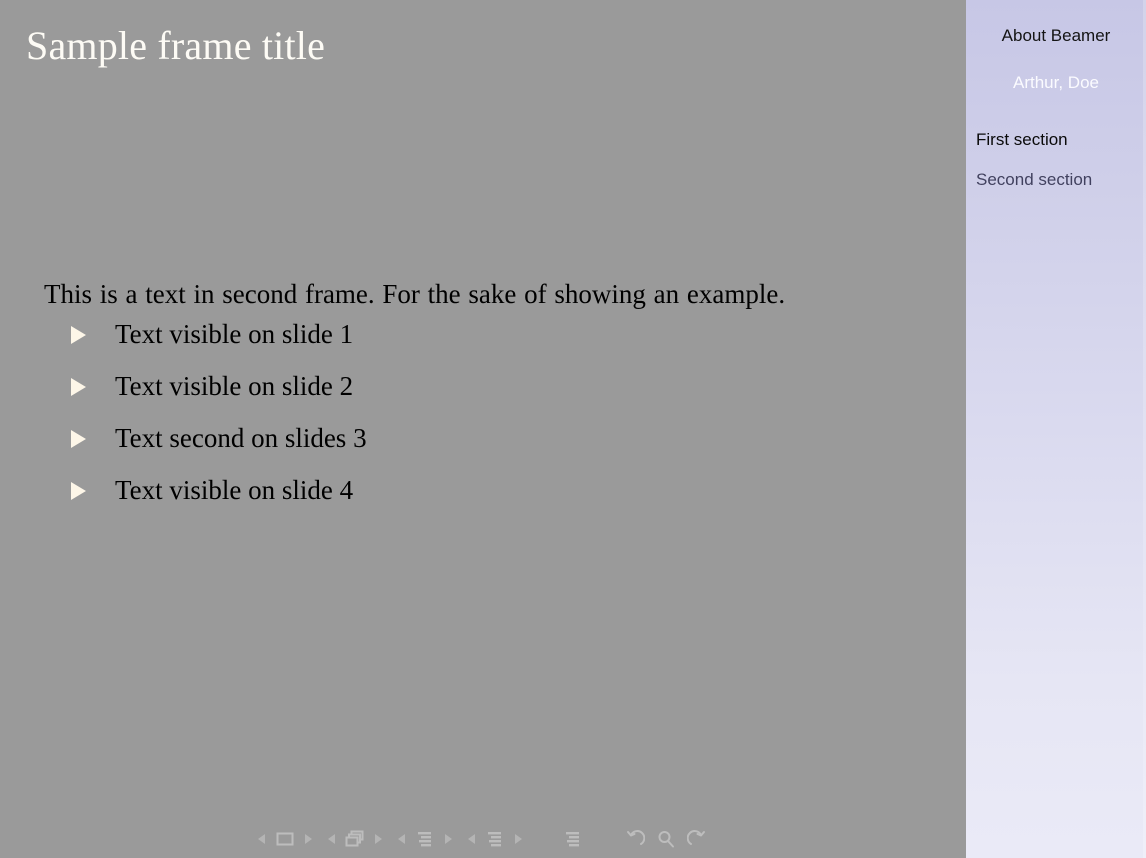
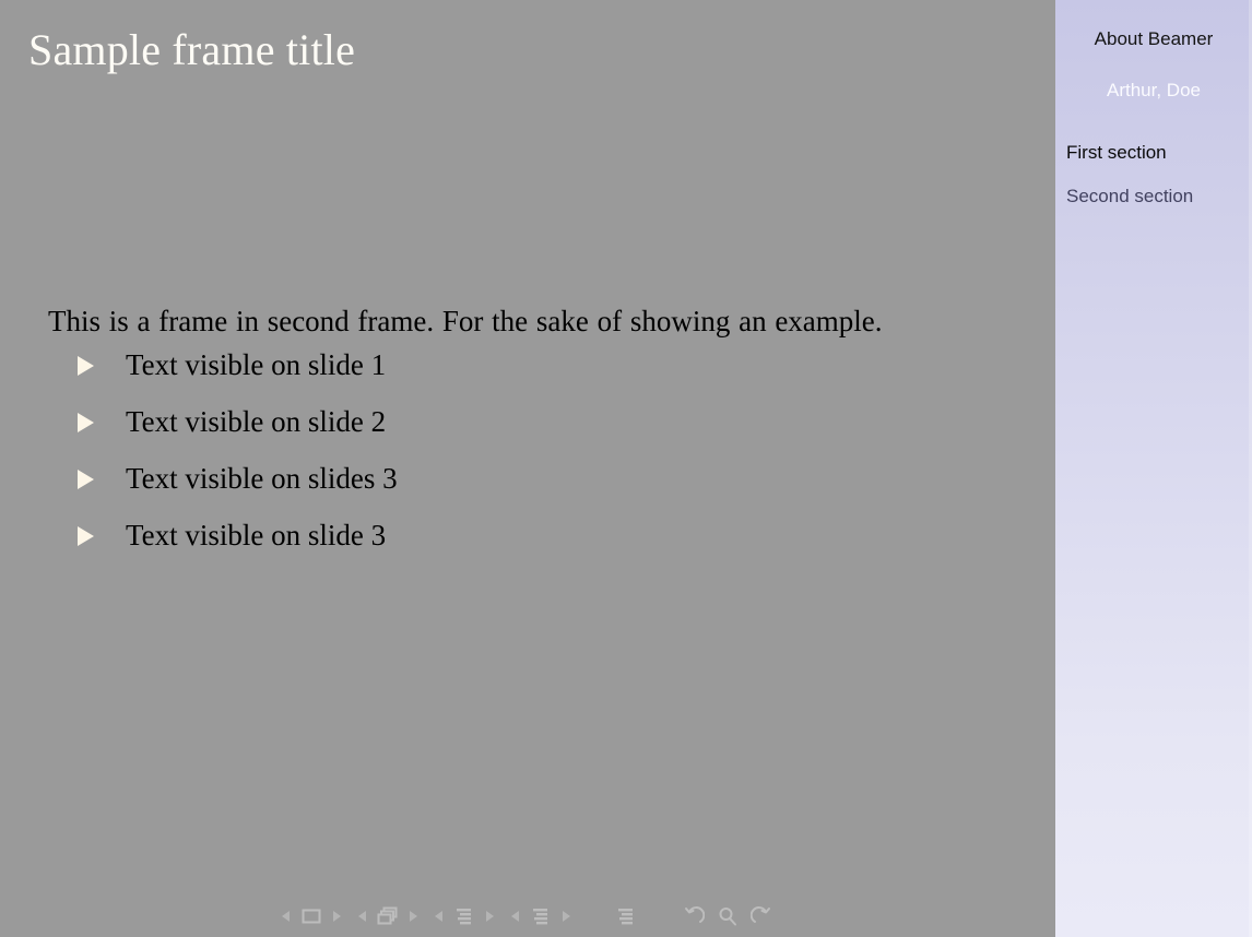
  Sample frame title
- This is a text in second frame. For the sake of showing an example.
+ This is a frame in second frame. For the sake of showing an example.
  Text visible on slide 1
  Text visible on slide 2
- Text second on slides 3
+ Text visible on slides 3
- Text visible on slide 4
+ Text visible on slide 3
  About Beamer
  Arthur, Doe
  First section
  Second section
